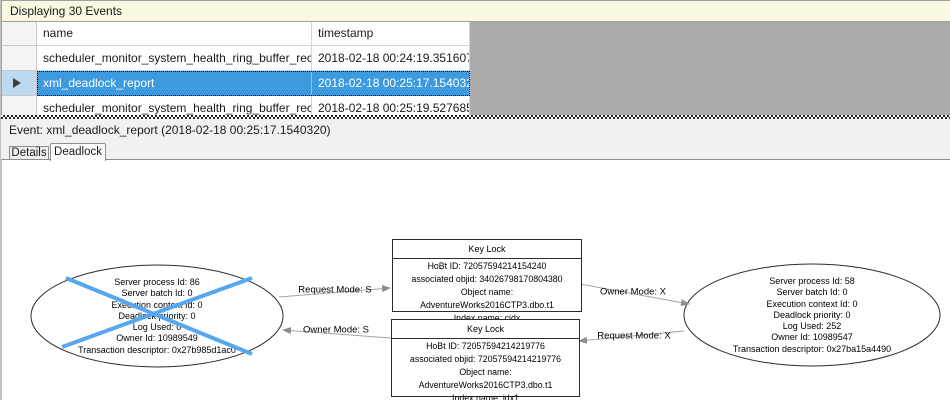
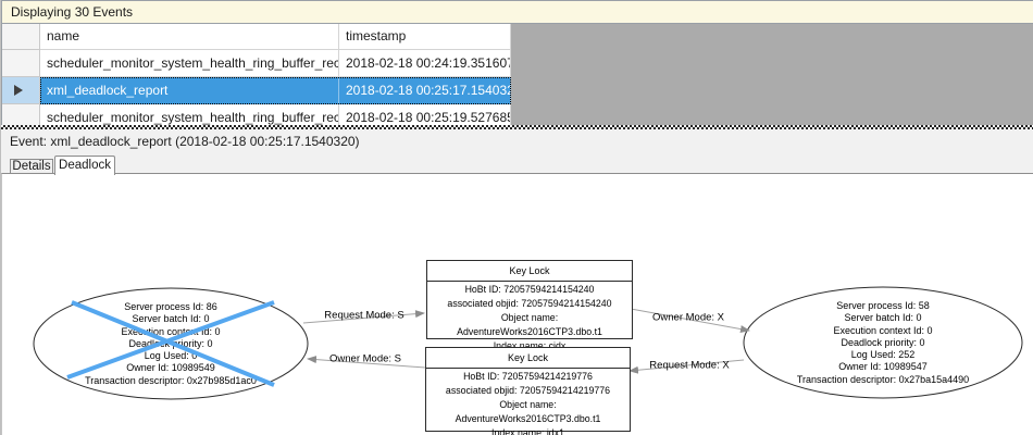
  Displaying 30 Events
  name
  timestamp
  scheduler_monitor_system_health_ring_buffer_rec
  2018-02-18 00:24:19.351607
  xml_deadlock_report
  2018-02-18 00:25:17.154032
  scheduler_monitor_system_health_ring_buffer_rec
  2018-02-18 00:25:19.527685
  Event: xml_deadlock_report (2018-02-18 00:25:17.1540320)
  Details
  Deadlock
  Server process Id: 86
  Server batch Id: 0
  Exetion cont Id: 0
  Deadlriority: 0
  Log Used: 0
  Owner Id: 10989549
  Transaction descriptor: 0x27b985d1ac0
  Server process Id: 58
  Server batch Id: 0
  Execution context Id: 0
  Deadlock priority: 0
  Log Used: 252
  Owner Id: 10989547
  Transaction descriptor: 0x27ba15a4490
  Key Lock
  HoBt ID: 72057594214154240
- associated objid: 34026798170804380
+ associated objid: 72057594214154240
  Object name: AdventureWorks2016CTP3.dbo.t1
  Index name: cidx
  Key Lock
  HoBt ID: 72057594214219776
  associated objid: 72057594214219776
  Object name: AdventureWorks2016CTP3.dbo.t1
  Index name: idx1
  Request Mode: S
  Owner Mode: S
  Owner Mode: X
  Request Mode: X
